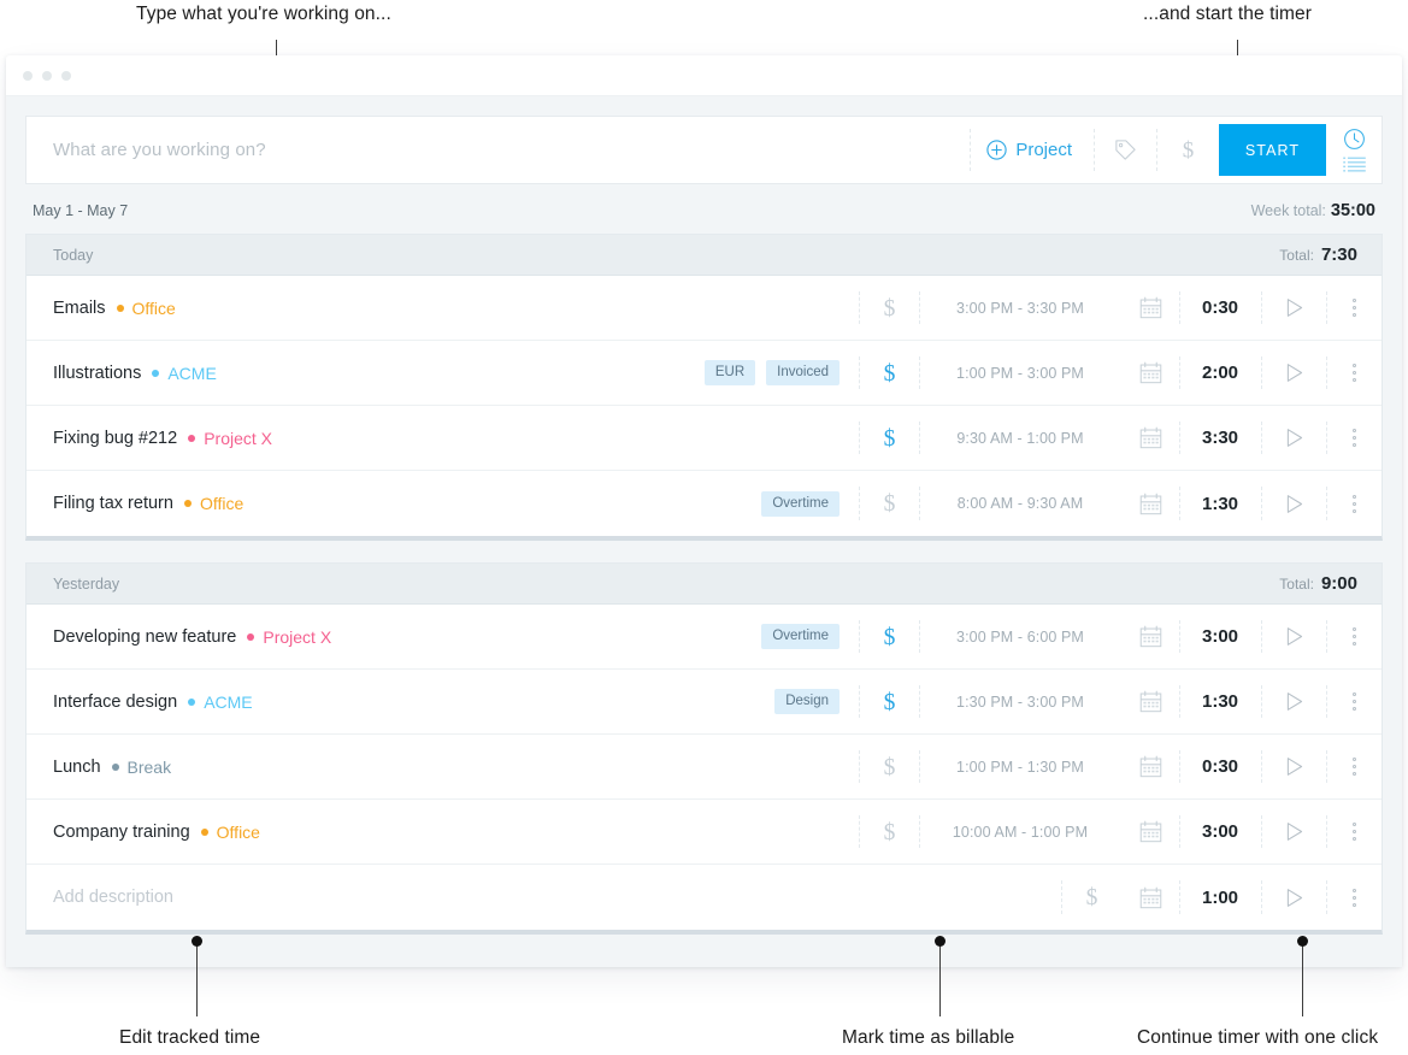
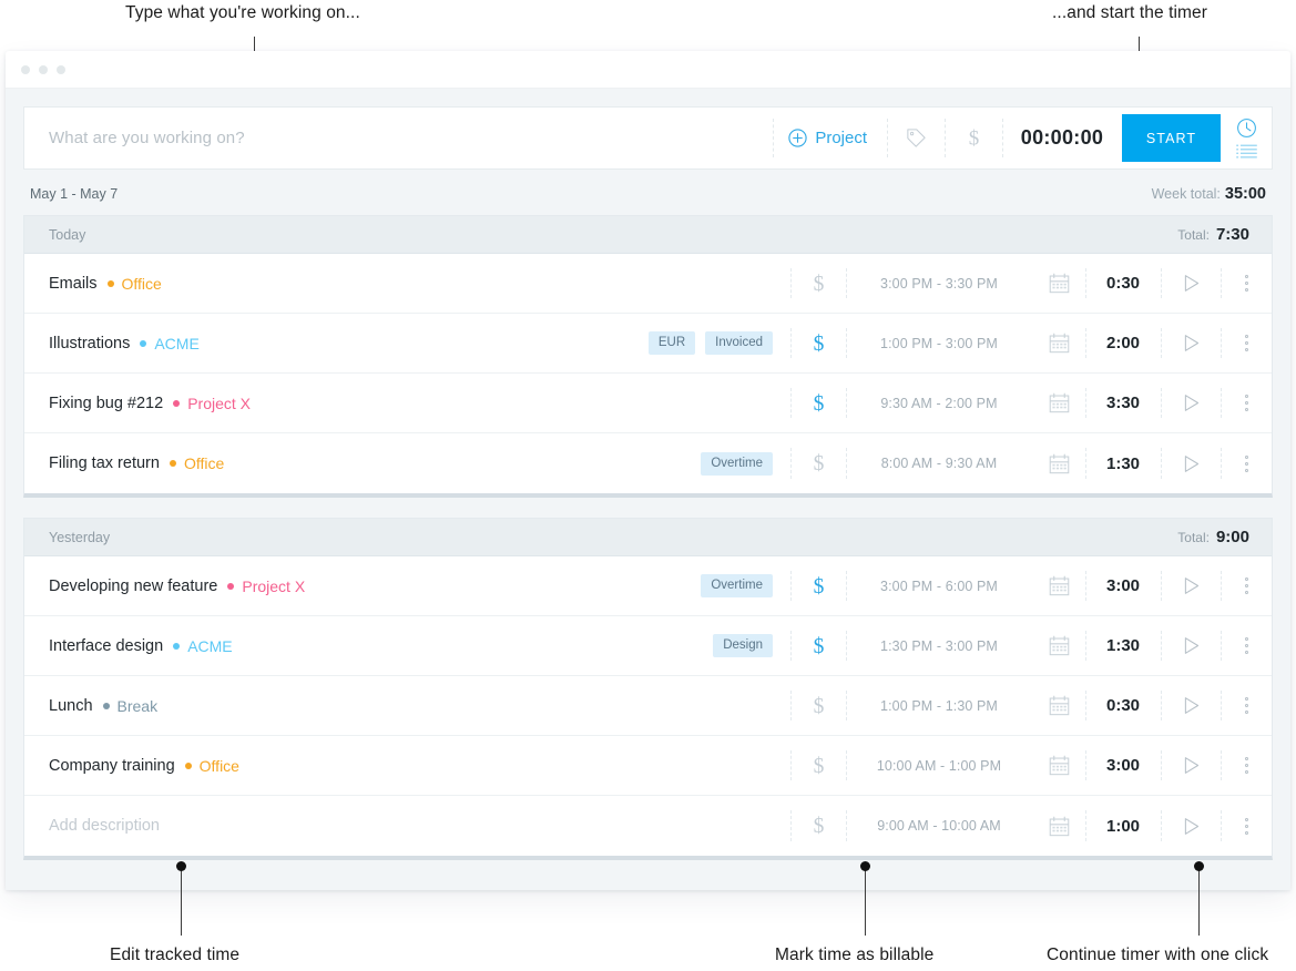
  Type what you're working on...
  ...and start the timer
  What are you working on?
  Project
  $
+ 00:00:00
  START
  May 1 - May 7
  Week total: 35:00
  Today
  Total:
  7:30
  Emails
  Office
  $
  3:00 PM - 3:30 PM
  0:30
  Illustrations
  ACME
  EUR
  Invoiced
  $
  1:00 PM - 3:00 PM
  2:00
  Fixing bug #212
  Project X
  $
- 9:30 AM - 1:00 PM
+ 9:30 AM - 2:00 PM
  3:30
  Filing tax return
  Office
  Overtime
  $
  8:00 AM - 9:30 AM
  1:30
  Yesterday
  Total:
  9:00
  Developing new feature
  Project X
  Overtime
  $
  3:00 PM - 6:00 PM
  3:00
  Interface design
  ACME
  Design
  $
  1:30 PM - 3:00 PM
  1:30
  Lunch
  Break
  $
  1:00 PM - 1:30 PM
  0:30
  Company training
  Office
  $
  10:00 AM - 1:00 PM
  3:00
  Add description
  $
+ 9:00 AM - 10:00 AM
  1:00
  Edit tracked time
  Mark time as billable
  Continue timer with one click
